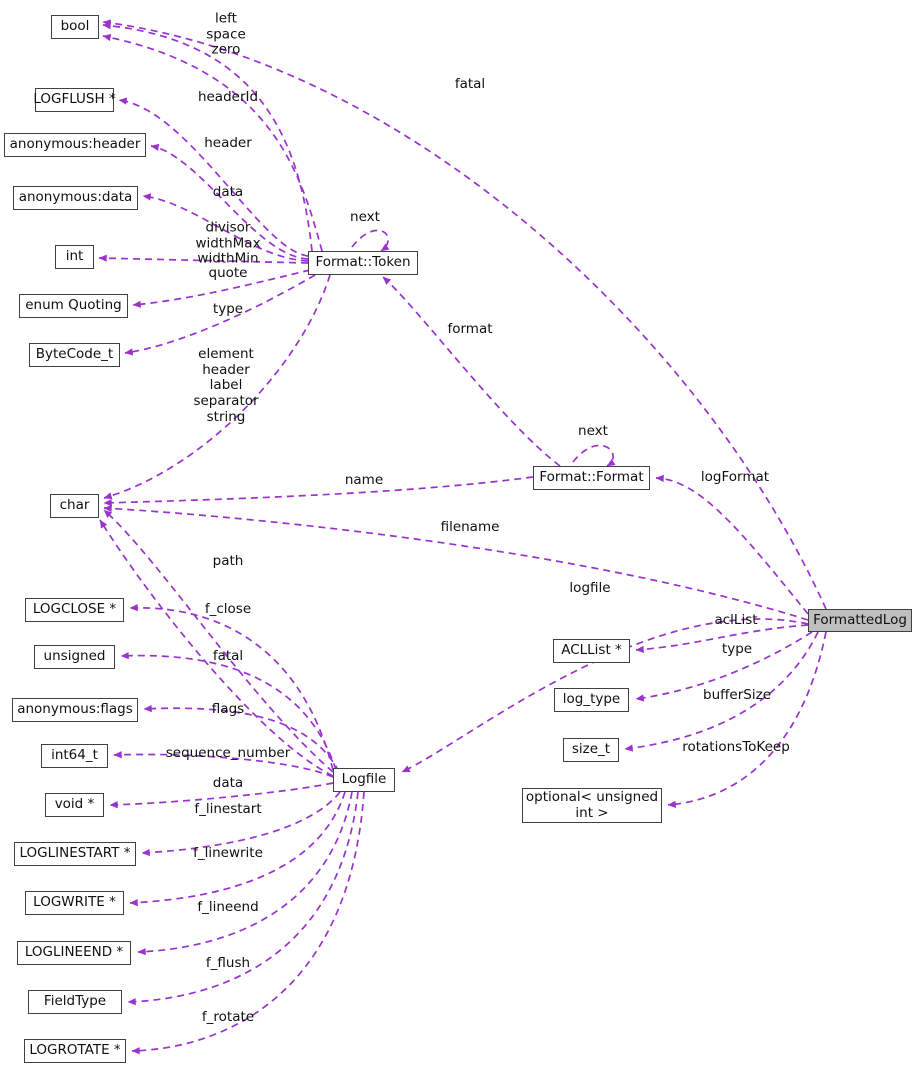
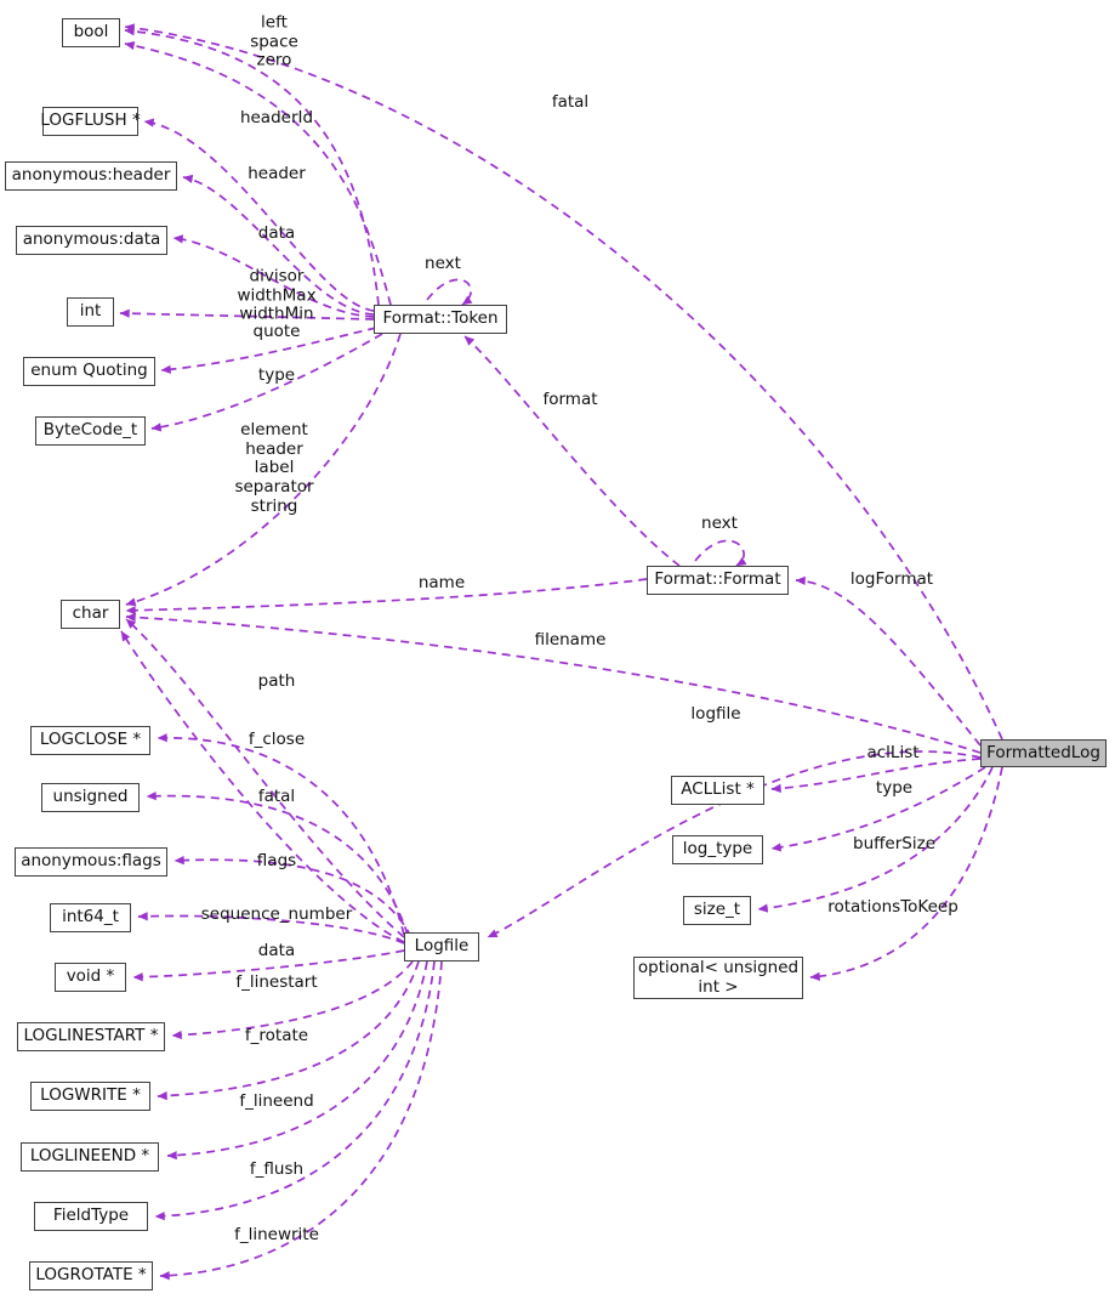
  bool
  LOGFLUSH *
  anonymous:header
  anonymous:data
  int
  enum Quoting
  ByteCode_t
  char
  LOGCLOSE *
  unsigned
  anonymous:flags
  int64_t
  void *
  LOGLINESTART *
  LOGWRITE *
  LOGLINEEND *
  FieldType
  LOGROTATE *
  Format::Token
  Logfile
  Format::Format
  ACLList *
  log_type
  size_t
  optional< unsigned
  int >
  FormattedLog
  left
  space
  zero
  fatal
  headerId
  header
  data
  divisor
  widthMax
  widthMin
  next
  quote
  type
  format
  element
  header
  label
  separator
  string
  next
  name
  logFormat
  filename
  path
  logfile
  f_close
  aclList
  type
  fatal
  bufferSize
  flags
  rotationsToKeep
  sequence_number
  data
  f_linestart
- f_linewrite
+ f_rotate
  f_lineend
  f_flush
- f_rotate
+ f_linewrite
